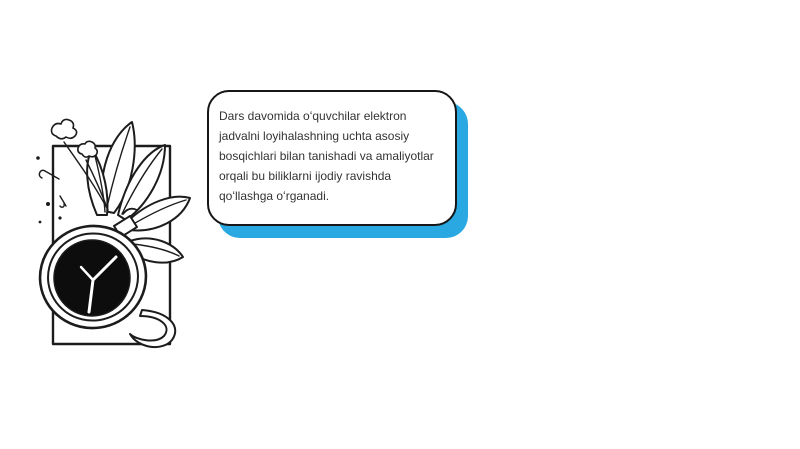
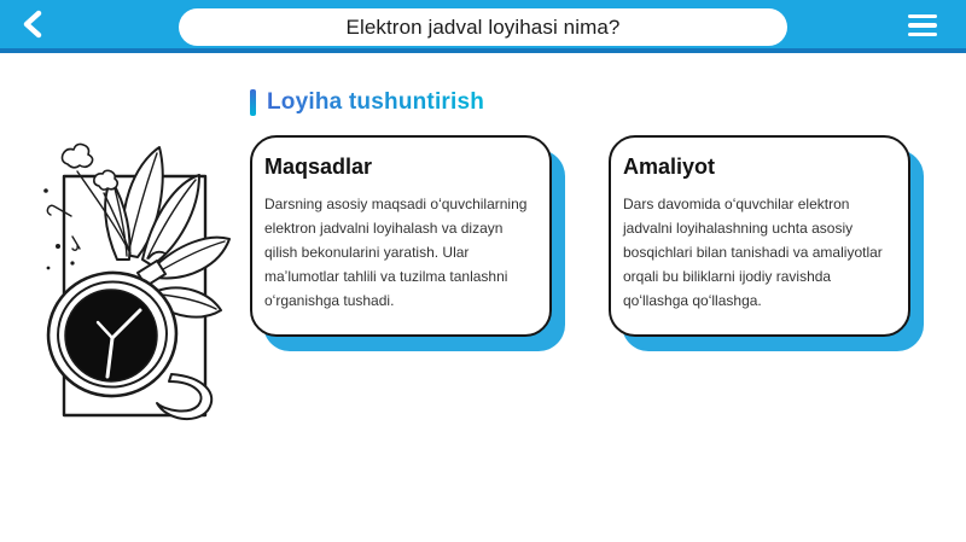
+ Elektron jadval loyihasi nima?
+ Loyiha tushuntirish
+ Maqsadlar
+ Darsning asosiy maqsadi oʻquvchilarning elektron jadvalni loyihalash va dizayn qilish bekonularini yaratish. Ular maʼlumotlar tahlili va tuzilma tanlashni oʻrganishga tushadi.
+ Amaliyot
- Dars davomida oʻquvchilar elektron jadvalni loyihalashning uchta asosiy bosqichlari bilan tanishadi va amaliyotlar orqali bu biliklarni ijodiy ravishda qoʻllashga oʻrganadi.
+ Dars davomida oʻquvchilar elektron jadvalni loyihalashning uchta asosiy bosqichlari bilan tanishadi va amaliyotlar orqali bu biliklarni ijodiy ravishda qoʻllashga qoʻllashga.
